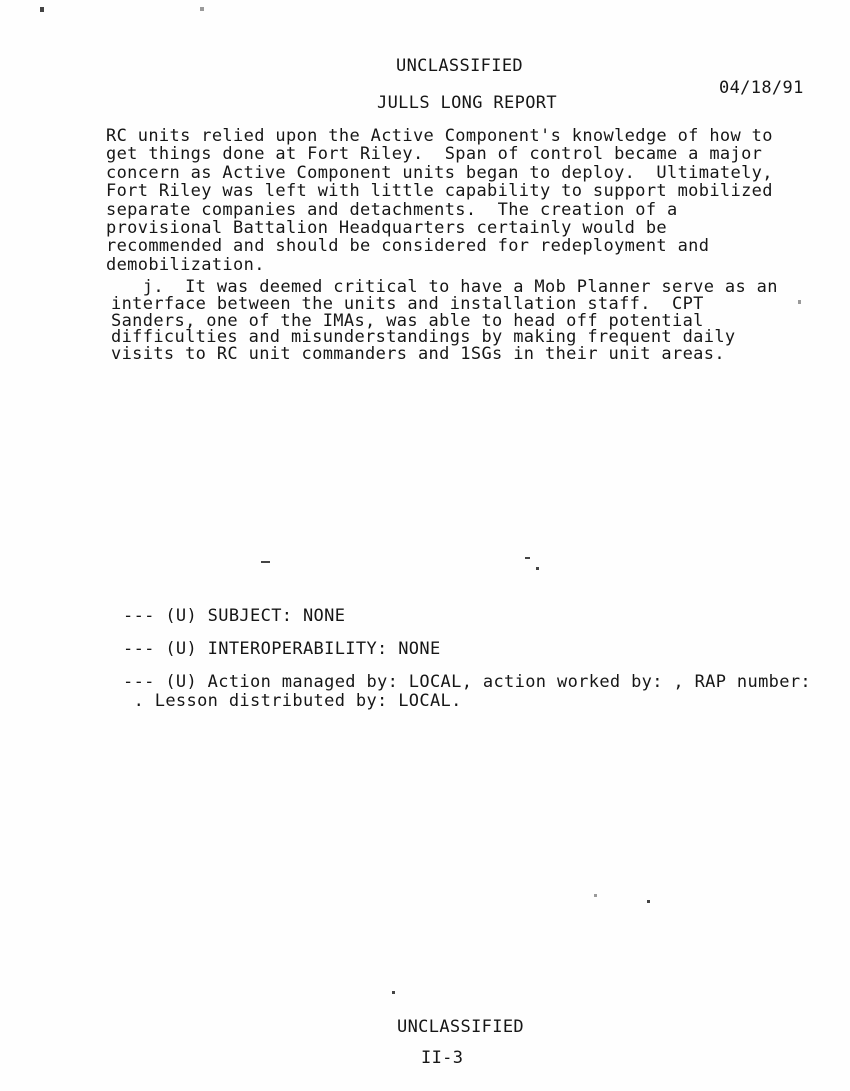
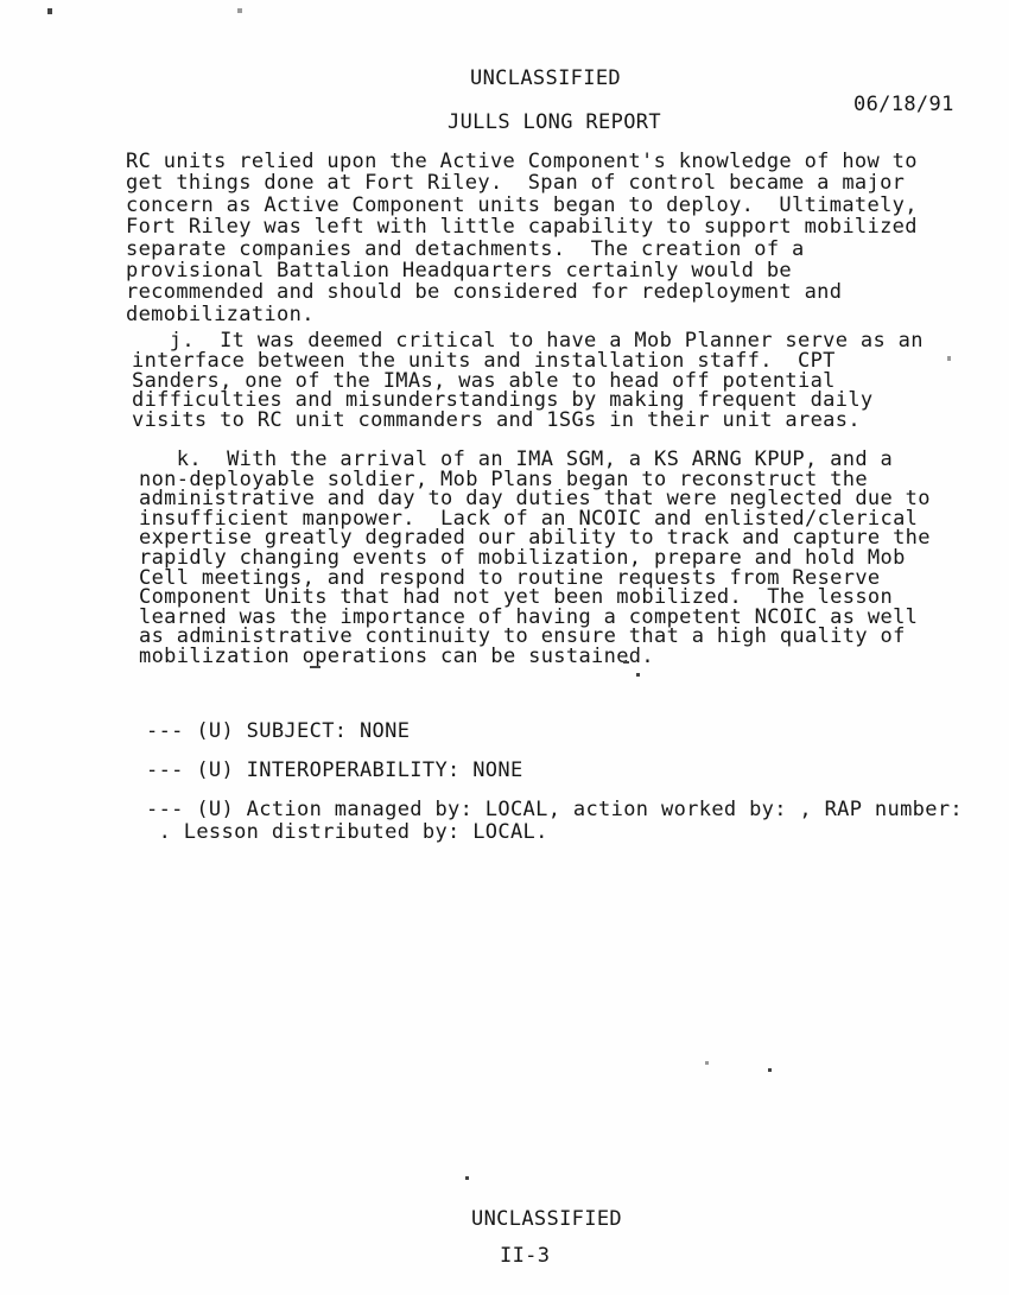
  UNCLASSIFIED
- 04/18/91
+ 06/18/91
  JULLS LONG REPORT
  RC units relied upon the Active Component's knowledge of how to
  get things done at Fort Riley. Span of control became a major
  concern as Active Component units began to deploy. Ultimately,
  Fort Riley was left with little capability to support mobilized
  separate companies and detachments. The creation of a
  provisional Battalion Headquarters certainly would be
  recommended and should be considered for redeployment and
  demobilization.
  j. It was deemed critical to have a Mob Planner serve as an
  interface between the units and installation staff. CPT
  Sanders, one of the IMAs, was able to head off potential
  difficulties and misunderstandings by making frequent daily
  visits to RC unit commanders and 1SGs in their unit areas.
+ k. With the arrival of an IMA SGM, a KS ARNG KPUP, and a
+ non-deployable soldier, Mob Plans began to reconstruct the
+ administrative and day to day duties that were neglected due to
+ insufficient manpower. Lack of an NCOIC and enlisted/clerical
+ expertise greatly degraded our ability to track and capture the
+ rapidly changing events of mobilization, prepare and hold Mob
+ Cell meetings, and respond to routine requests from Reserve
+ Component Units that had not yet been mobilized. The lesson
+ learned was the importance of having a competent NCOIC as well
+ as administrative continuity to ensure that a high quality of
+ mobilization operations can be sustained.
  --- (U) SUBJECT: NONE
  --- (U) INTEROPERABILITY: NONE
  --- (U) Action managed by: LOCAL, action worked by: , RAP number:
  . Lesson distributed by: LOCAL.
  UNCLASSIFIED
  II-3
